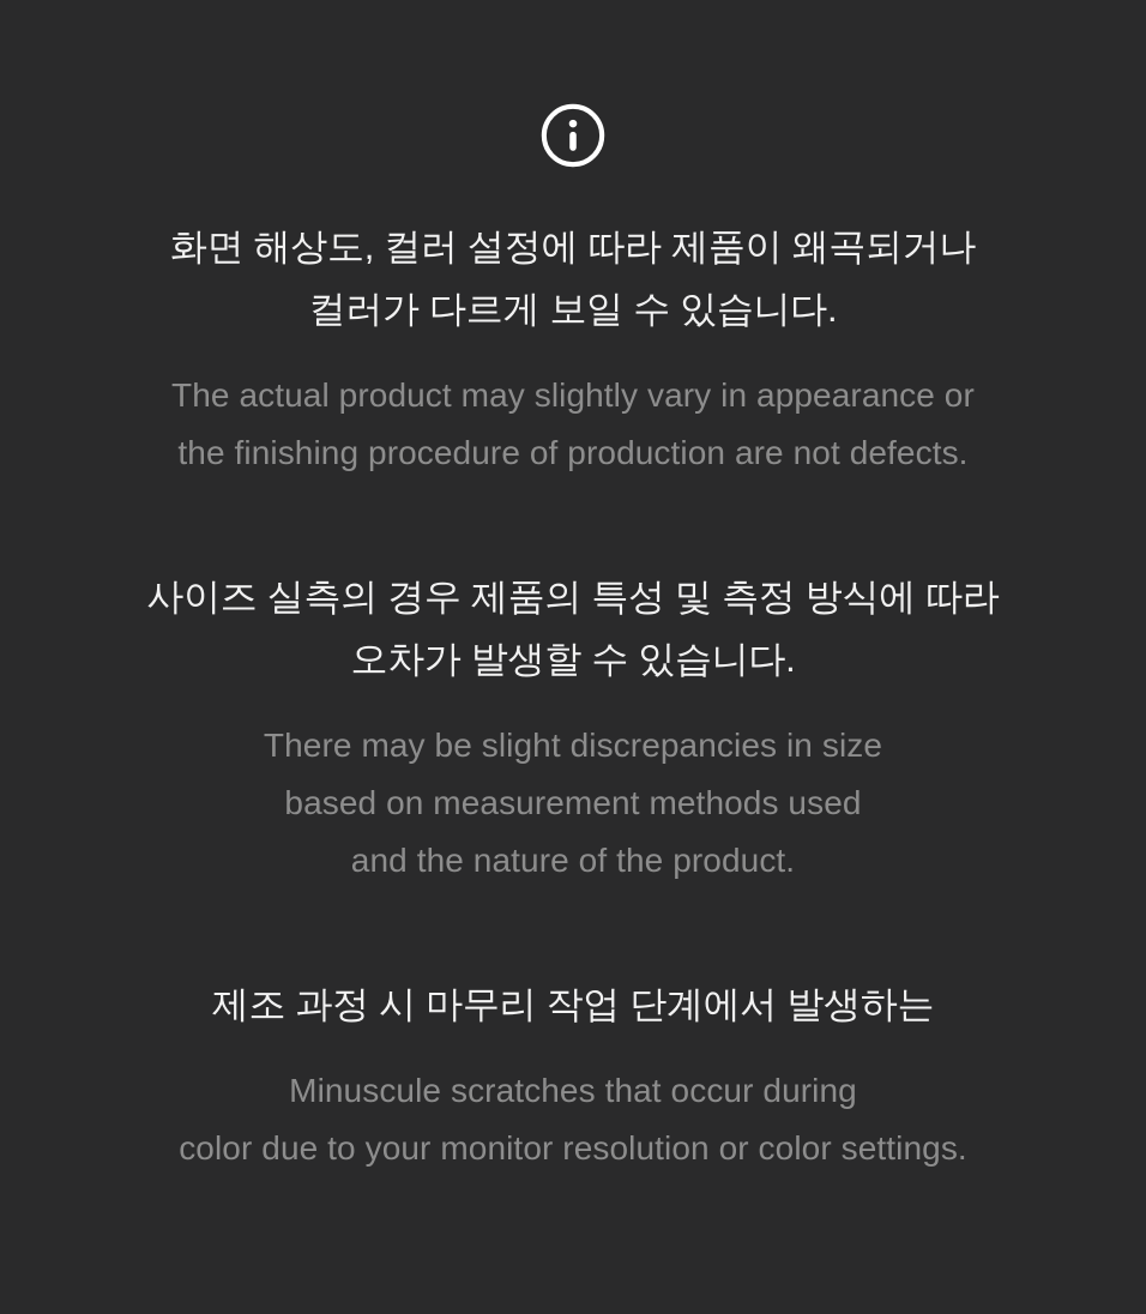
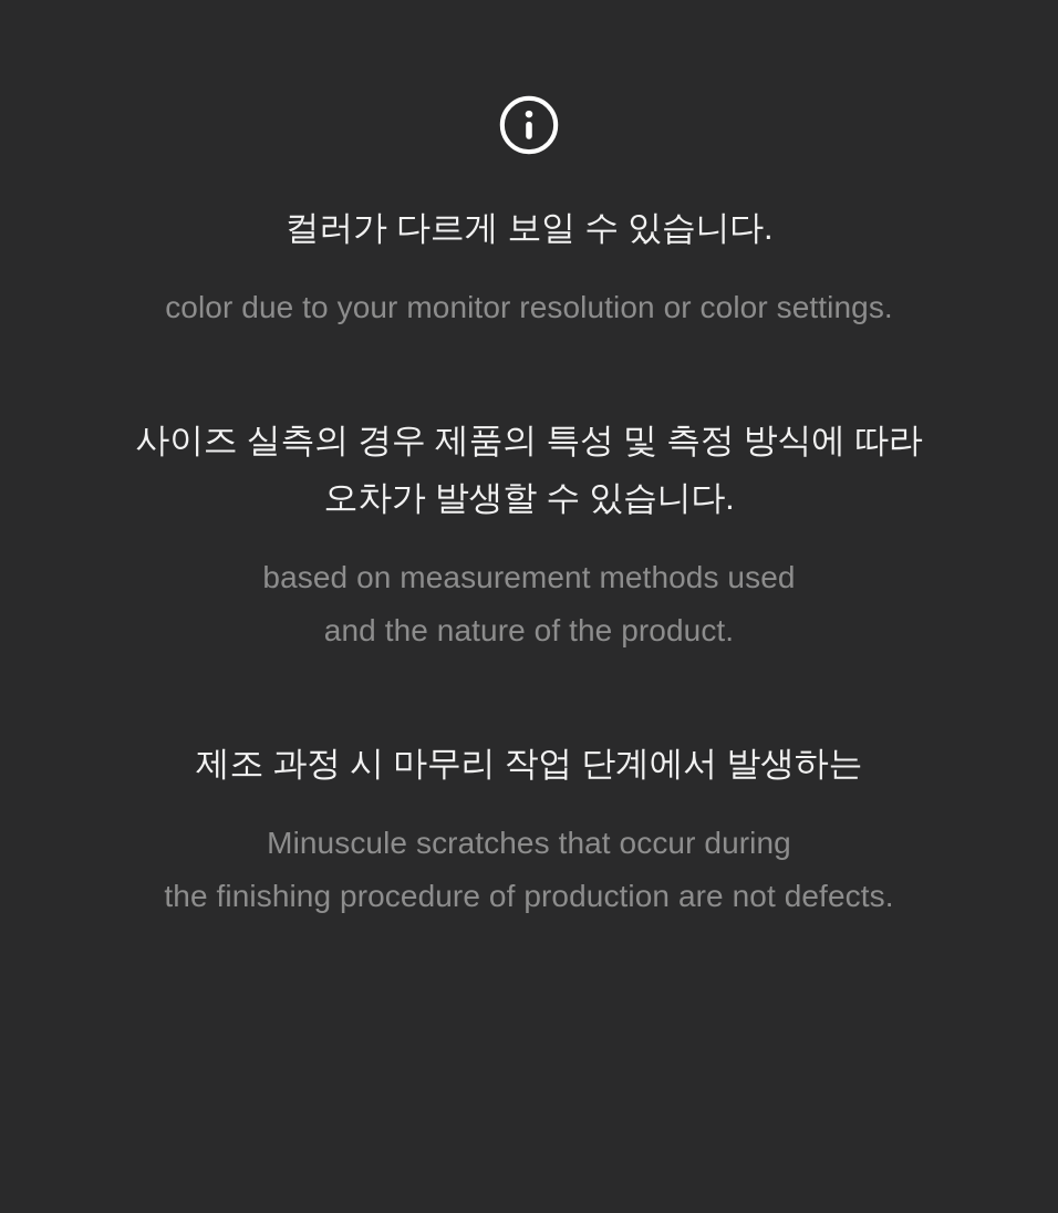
- 화면 해상도, 컬러 설정에 따라 제품이 왜곡되거나
  컬러가 다르게 보일 수 있습니다.
- The actual product may slightly vary in appearance or
- the finishing procedure of production are not defects.
+ color due to your monitor resolution or color settings.
  사이즈 실측의 경우 제품의 특성 및 측정 방식에 따라
  오차가 발생할 수 있습니다.
- There may be slight discrepancies in size
  based on measurement methods used
  and the nature of the product.
  제조 과정 시 마무리 작업 단계에서 발생하는
  Minuscule scratches that occur during
- color due to your monitor resolution or color settings.
+ the finishing procedure of production are not defects.
